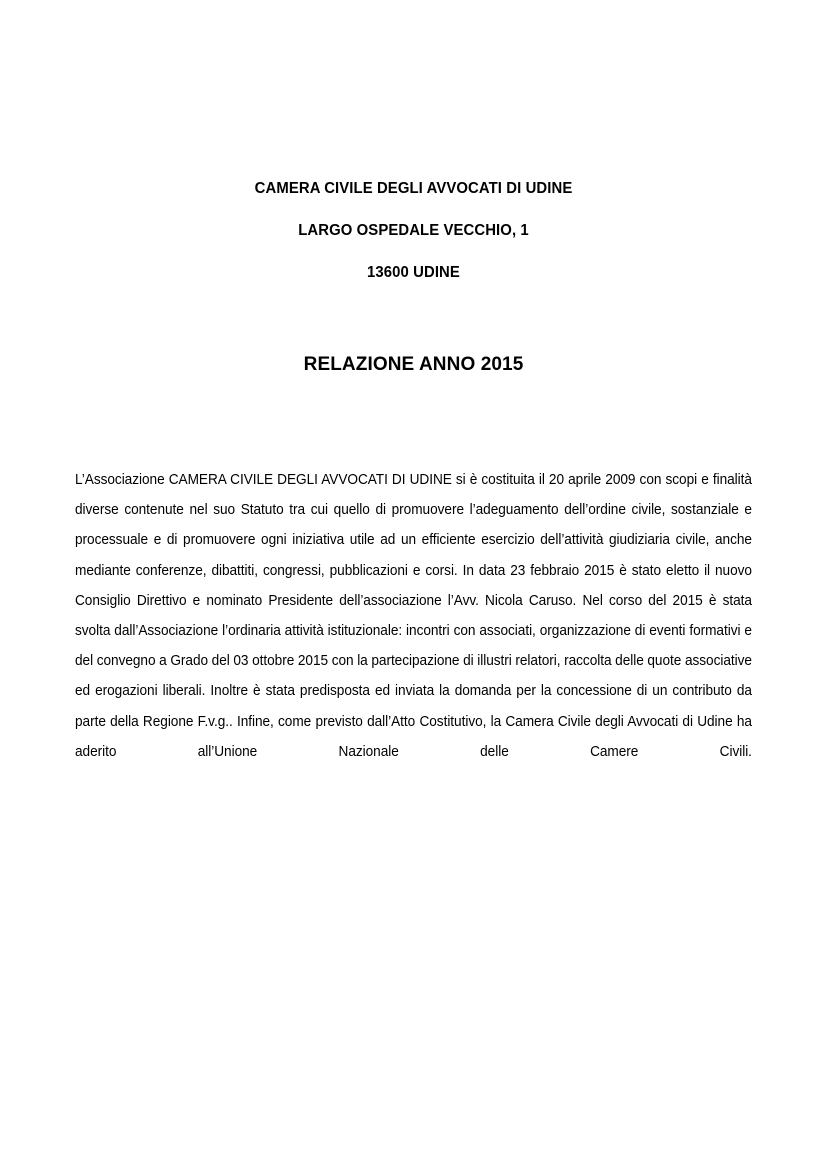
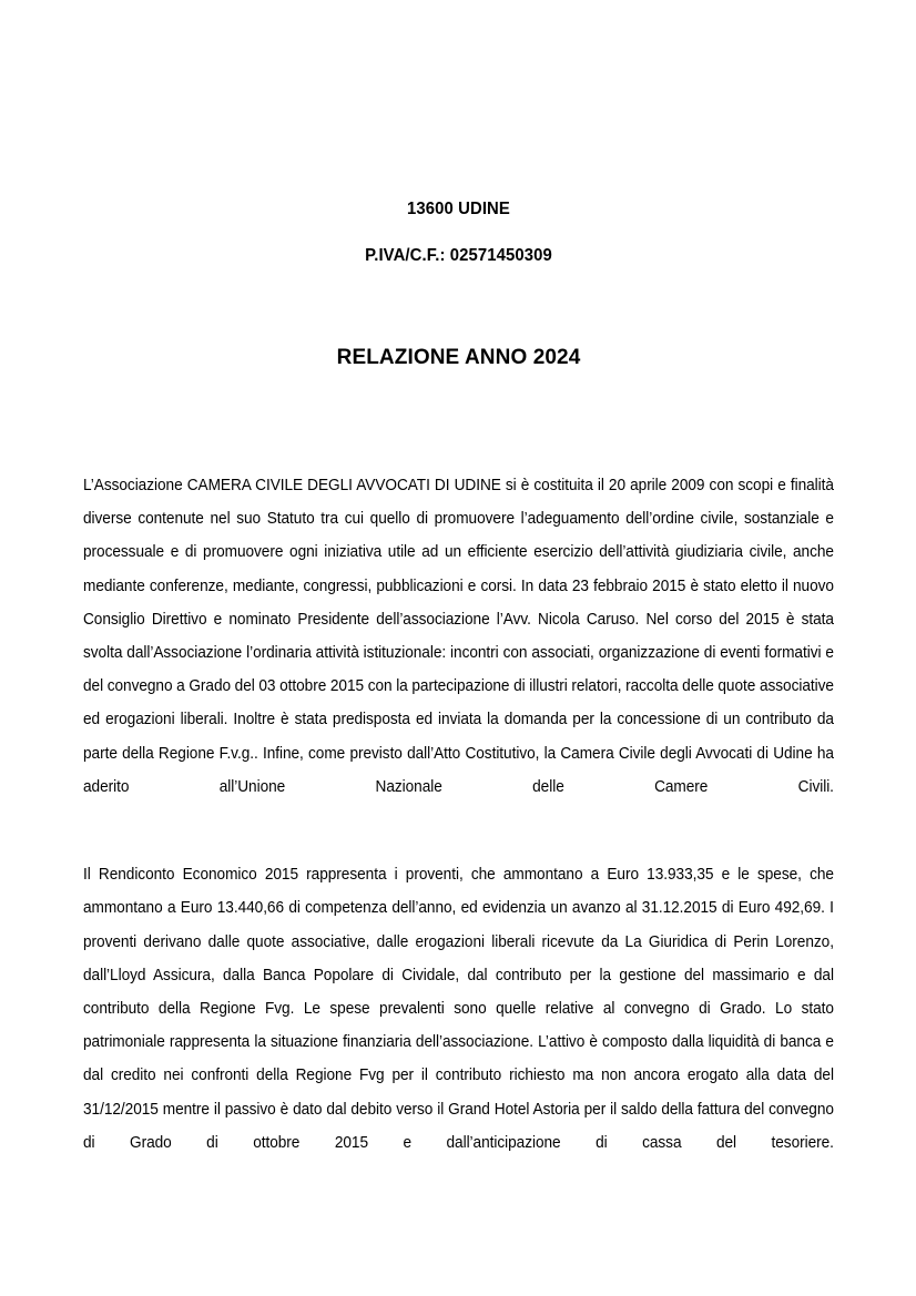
- CAMERA CIVILE DEGLI AVVOCATI DI UDINE
- LARGO OSPEDALE VECCHIO, 1
  13600 UDINE
+ P.IVA/C.F.: 02571450309
- RELAZIONE ANNO 2015
+ RELAZIONE ANNO 2024
- L’Associazione CAMERA CIVILE DEGLI AVVOCATI DI UDINE si è costituita il 20 aprile 2009 con scopi e finalità diverse contenute nel suo Statuto tra cui quello di promuovere l’adeguamento dell’ordine civile, sostanziale e processuale e di promuovere ogni iniziativa utile ad un efficiente esercizio dell’attività giudiziaria civile, anche mediante conferenze, dibattiti, congressi, pubblicazioni e corsi. In data 23 febbraio 2015 è stato eletto il nuovo Consiglio Direttivo e nominato Presidente dell’associazione l’Avv. Nicola Caruso. Nel corso del 2015 è stata svolta dall’Associazione l’ordinaria attività istituzionale: incontri con associati, organizzazione di eventi formativi e del convegno a Grado del 03 ottobre 2015 con la partecipazione di illustri relatori, raccolta delle quote associative ed erogazioni liberali. Inoltre è stata predisposta ed inviata la domanda per la concessione di un contributo da parte della Regione F.v.g.. Infine, come previsto dall’Atto Costitutivo, la Camera Civile degli Avvocati di Udine ha aderito all’Unione Nazionale delle Camere Civili.
+ L’Associazione CAMERA CIVILE DEGLI AVVOCATI DI UDINE si è costituita il 20 aprile 2009 con scopi e finalità diverse contenute nel suo Statuto tra cui quello di promuovere l’adeguamento dell’ordine civile, sostanziale e processuale e di promuovere ogni iniziativa utile ad un efficiente esercizio dell’attività giudiziaria civile, anche mediante conferenze, mediante, congressi, pubblicazioni e corsi. In data 23 febbraio 2015 è stato eletto il nuovo Consiglio Direttivo e nominato Presidente dell’associazione l’Avv. Nicola Caruso. Nel corso del 2015 è stata svolta dall’Associazione l’ordinaria attività istituzionale: incontri con associati, organizzazione di eventi formativi e del convegno a Grado del 03 ottobre 2015 con la partecipazione di illustri relatori, raccolta delle quote associative ed erogazioni liberali. Inoltre è stata predisposta ed inviata la domanda per la concessione di un contributo da parte della Regione F.v.g.. Infine, come previsto dall’Atto Costitutivo, la Camera Civile degli Avvocati di Udine ha aderito all’Unione Nazionale delle Camere Civili.
+ Il Rendiconto Economico 2015 rappresenta i proventi, che ammontano a Euro 13.933,35 e le spese, che ammontano a Euro 13.440,66 di competenza dell’anno, ed evidenzia un avanzo al 31.12.2015 di Euro 492,69. I proventi derivano dalle quote associative, dalle erogazioni liberali ricevute da La Giuridica di Perin Lorenzo, dall’Lloyd Assicura, dalla Banca Popolare di Cividale, dal contributo per la gestione del massimario e dal contributo della Regione Fvg. Le spese prevalenti sono quelle relative al convegno di Grado. Lo stato patrimoniale rappresenta la situazione finanziaria dell’associazione. L’attivo è composto dalla liquidità di banca e dal credito nei confronti della Regione Fvg per il contributo richiesto ma non ancora erogato alla data del 31/12/2015 mentre il passivo è dato dal debito verso il Grand Hotel Astoria per il saldo della fattura del convegno di Grado di ottobre 2015 e dall’anticipazione di cassa del tesoriere.
